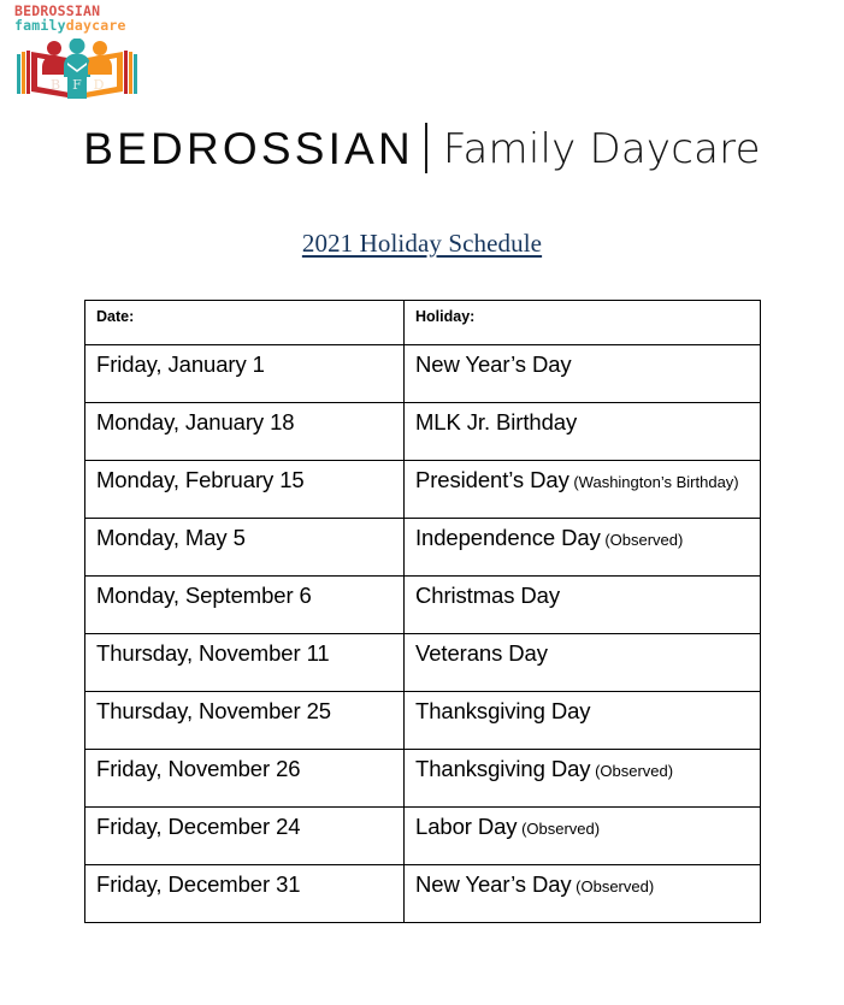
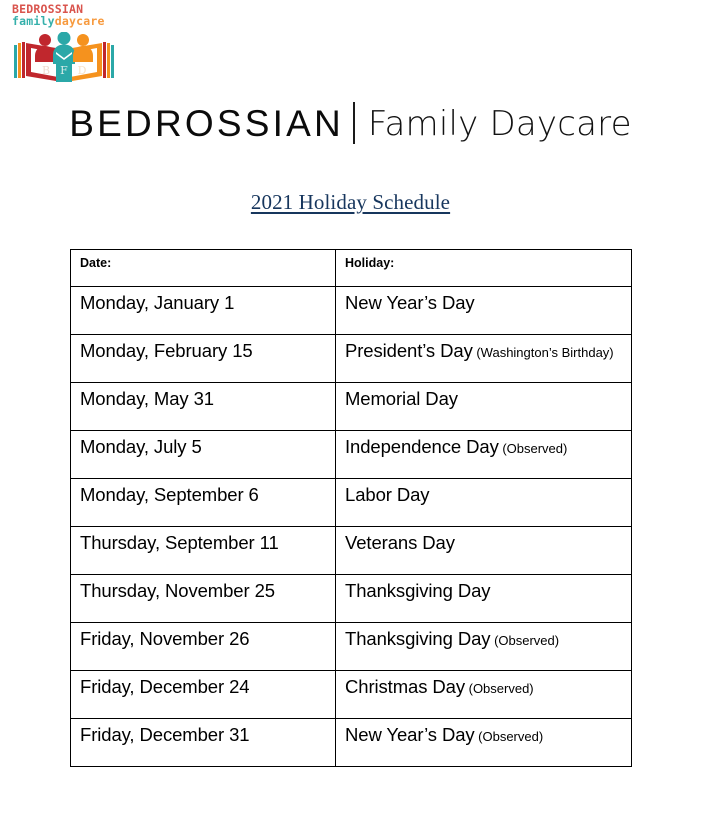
  BEDROSSIAN
  familydaycare
  B
  F
  D
  BEDROSSIAN Family Daycare
  2021 Holiday Schedule
  Date:	Holiday:
- Friday, January 1	New Year’s Day
+ Monday, January 1	New Year’s Day
- Monday, January 18	MLK Jr. Birthday
  Monday, February 15	President’s Day (Washington’s Birthday)
+ Monday, May 31	Memorial Day
- Monday, May 5	Independence Day (Observed)
+ Monday, July 5	Independence Day (Observed)
- Monday, September 6	Christmas Day
+ Monday, September 6	Labor Day
- Thursday, November 11	Veterans Day
+ Thursday, September 11	Veterans Day
  Thursday, November 25	Thanksgiving Day
  Friday, November 26	Thanksgiving Day (Observed)
- Friday, December 24	Labor Day (Observed)
+ Friday, December 24	Christmas Day (Observed)
  Friday, December 31	New Year’s Day (Observed)
